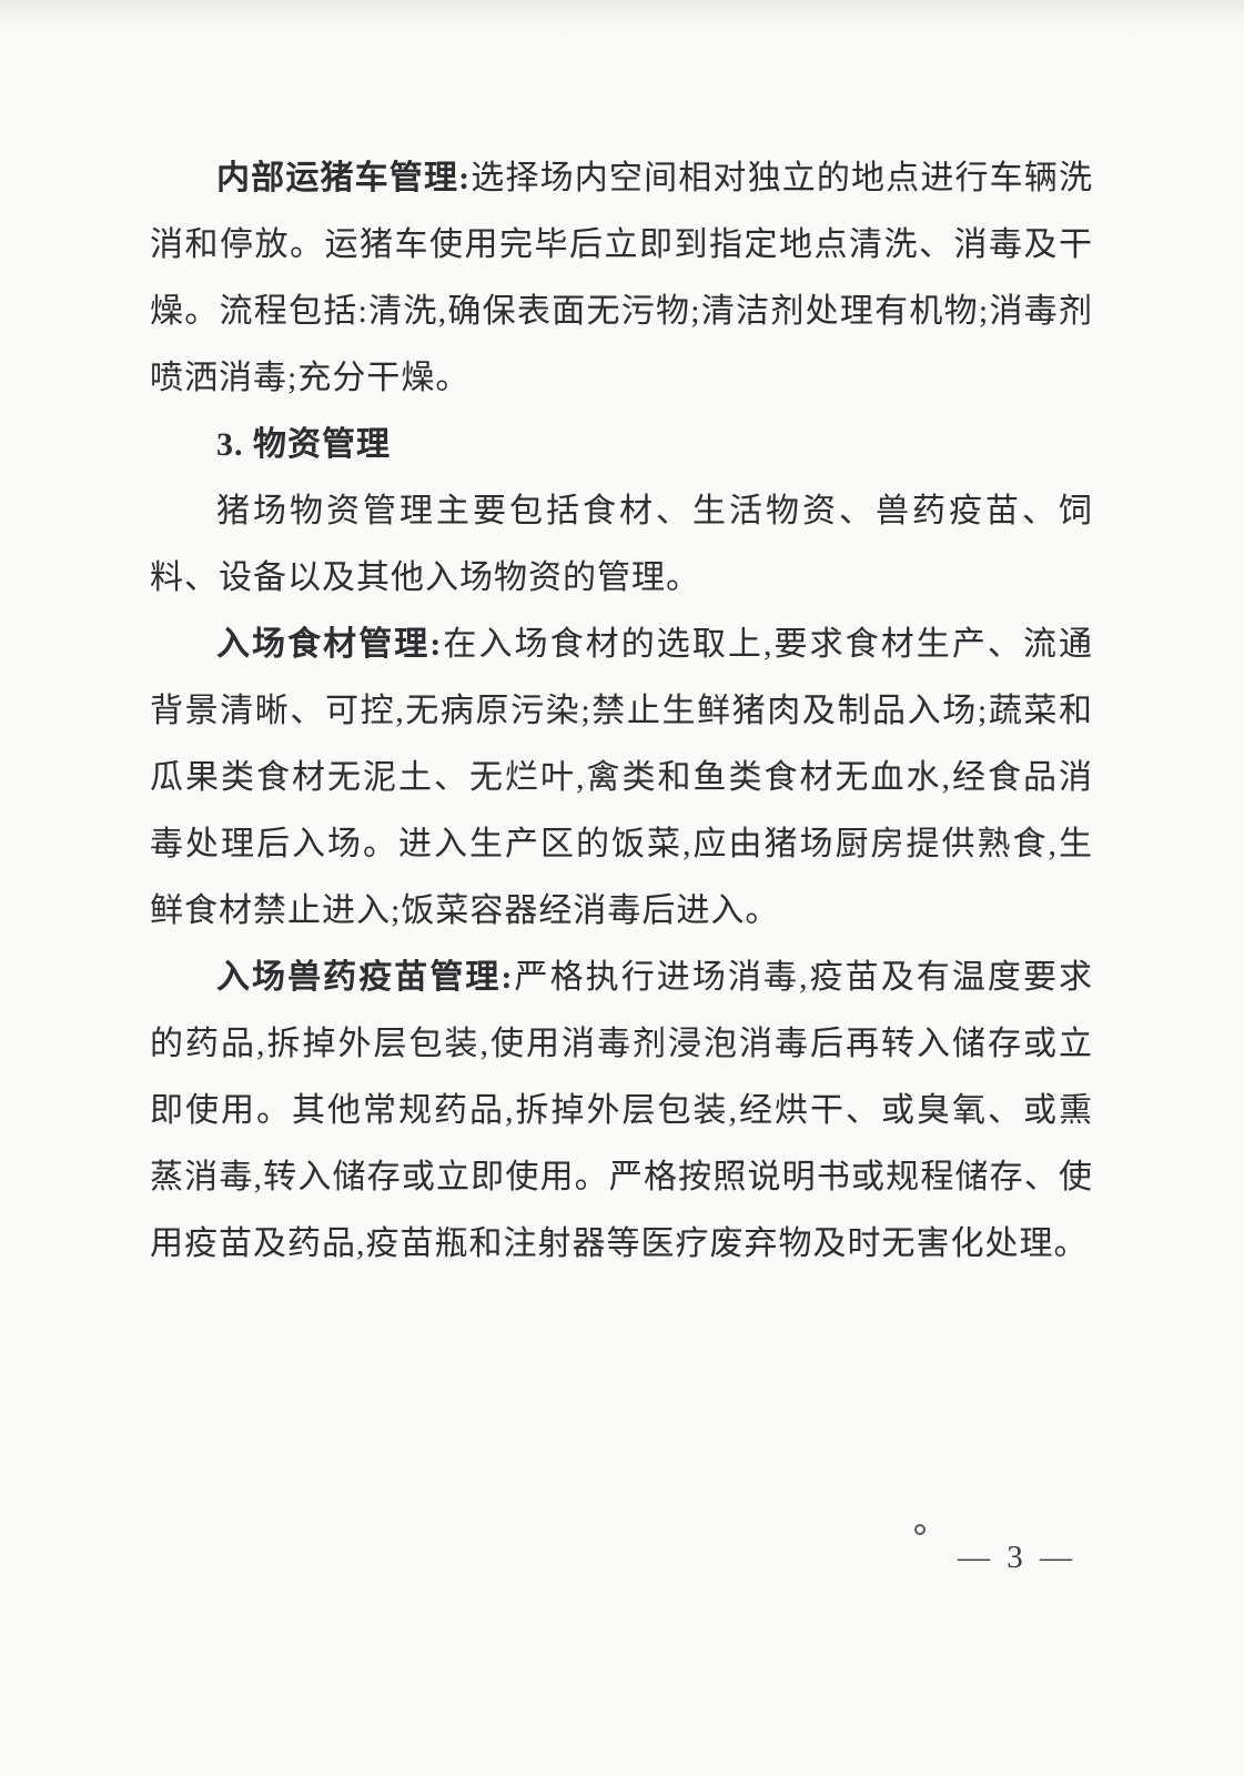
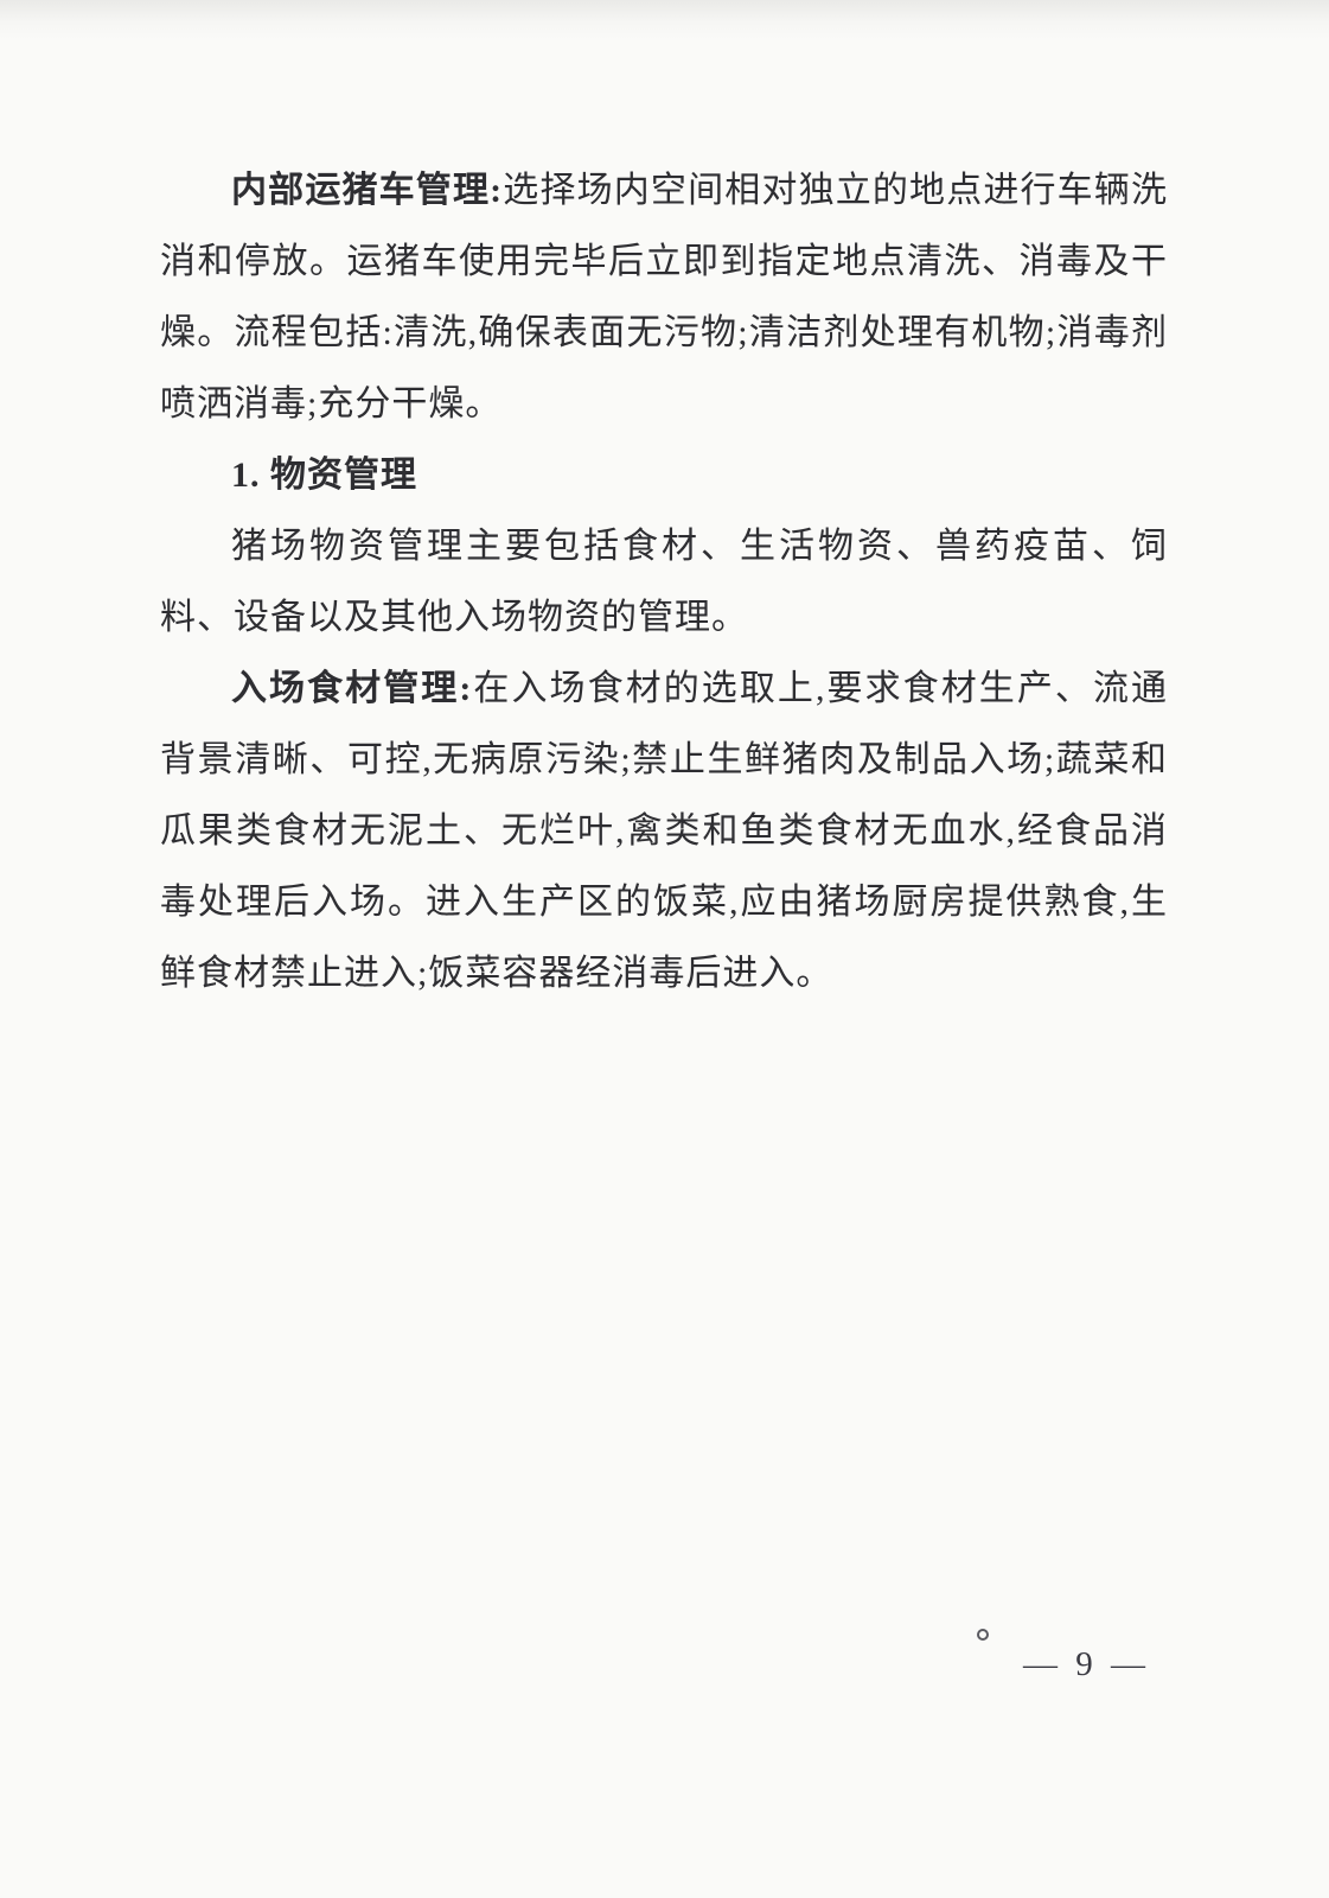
  内部运猪车管理:选择场内空间相对独立的地点进行车辆洗消和停放。运猪车使用完毕后立即到指定地点清洗、消毒及干燥。流程包括:清洗,确保表面无污物;清洁剂处理有机物;消毒剂喷洒消毒;充分干燥。
- 3. 物资管理
+ 1. 物资管理
  猪场物资管理主要包括食材、生活物资、兽药疫苗、饲料、设备以及其他入场物资的管理。
  入场食材管理:在入场食材的选取上,要求食材生产、流通背景清晰、可控,无病原污染;禁止生鲜猪肉及制品入场;蔬菜和瓜果类食材无泥土、无烂叶,禽类和鱼类食材无血水,经食品消毒处理后入场。进入生产区的饭菜,应由猪场厨房提供熟食,生鲜食材禁止进入;饭菜容器经消毒后进入。
- 入场兽药疫苗管理:严格执行进场消毒,疫苗及有温度要求的药品,拆掉外层包装,使用消毒剂浸泡消毒后再转入储存或立即使用。其他常规药品,拆掉外层包装,经烘干、或臭氧、或熏蒸消毒,转入储存或立即使用。严格按照说明书或规程储存、使用疫苗及药品,疫苗瓶和注射器等医疗废弃物及时无害化处理。
- — 3 —
+ — 9 —
